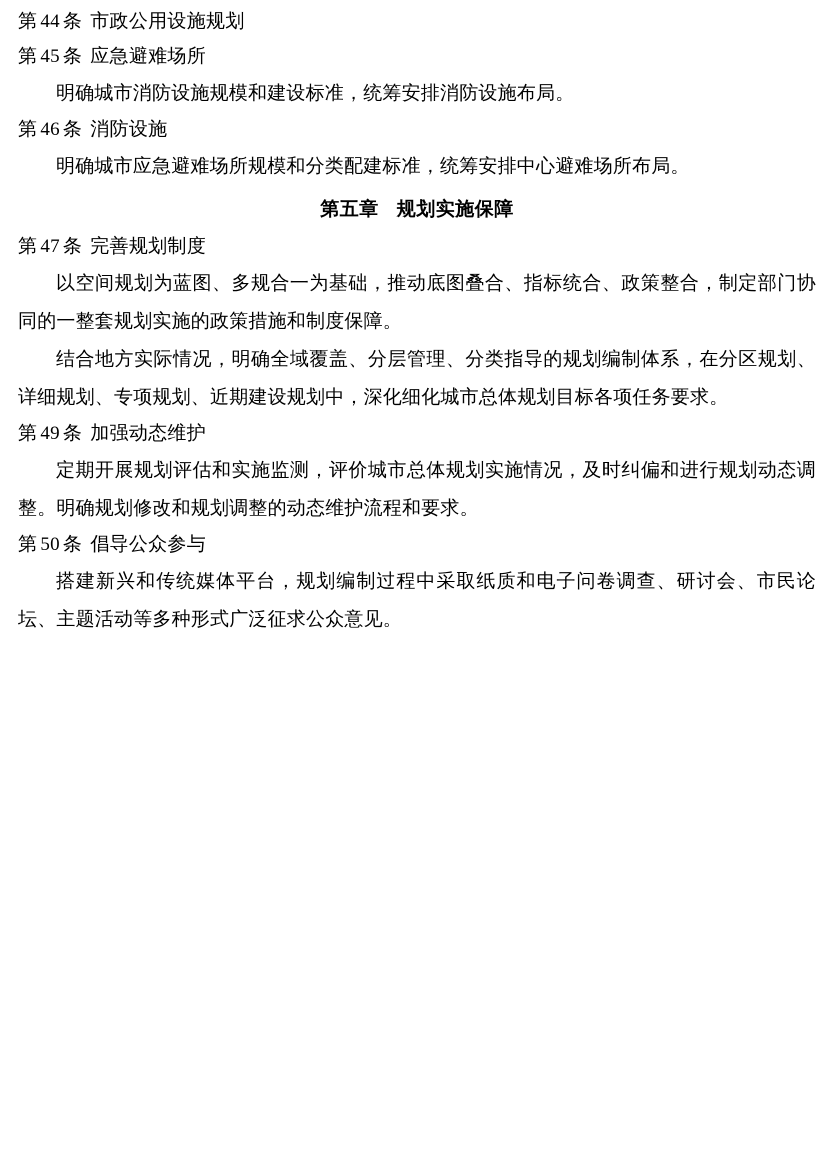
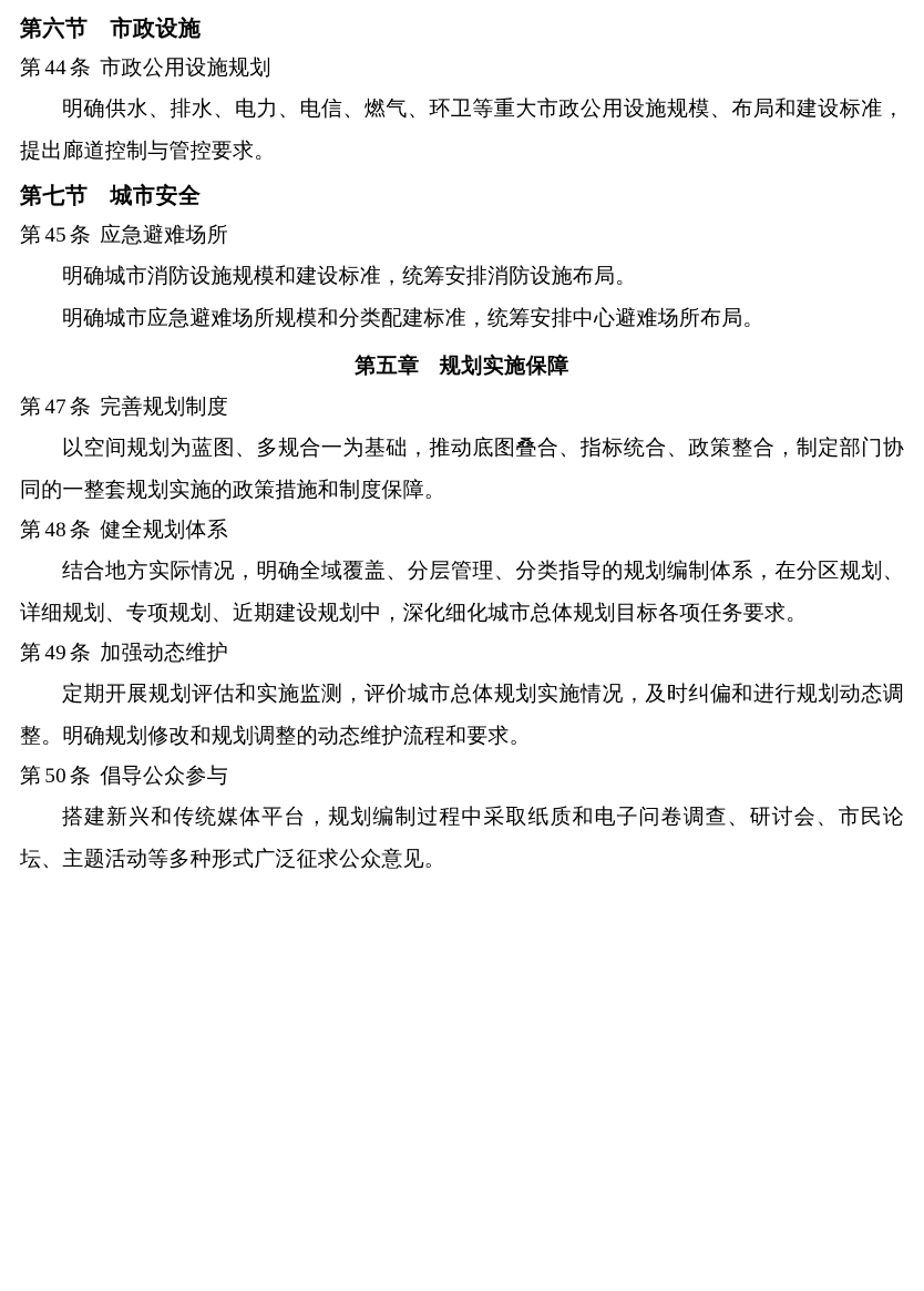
+ 第六节 市政设施
  第 44 条 市政公用设施规划
+ 明确供水、排水、电力、电信、燃气、环卫等重大市政公用设施规模、布局和建设标准，提出廊道控制与管控要求。
+ 第七节 城市安全
  第 45 条 应急避难场所
  明确城市消防设施规模和建设标准，统筹安排消防设施布局。
- 第 46 条 消防设施
  明确城市应急避难场所规模和分类配建标准，统筹安排中心避难场所布局。
  第五章 规划实施保障
  第 47 条 完善规划制度
  以空间规划为蓝图、多规合一为基础，推动底图叠合、指标统合、政策整合，制定部门协同的一整套规划实施的政策措施和制度保障。
+ 第 48 条 健全规划体系
  结合地方实际情况，明确全域覆盖、分层管理、分类指导的规划编制体系，在分区规划、详细规划、专项规划、近期建设规划中，深化细化城市总体规划目标各项任务要求。
  第 49 条 加强动态维护
  定期开展规划评估和实施监测，评价城市总体规划实施情况，及时纠偏和进行规划动态调整。明确规划修改和规划调整的动态维护流程和要求。
  第 50 条 倡导公众参与
  搭建新兴和传统媒体平台，规划编制过程中采取纸质和电子问卷调查、研讨会、市民论坛、主题活动等多种形式广泛征求公众意见。
